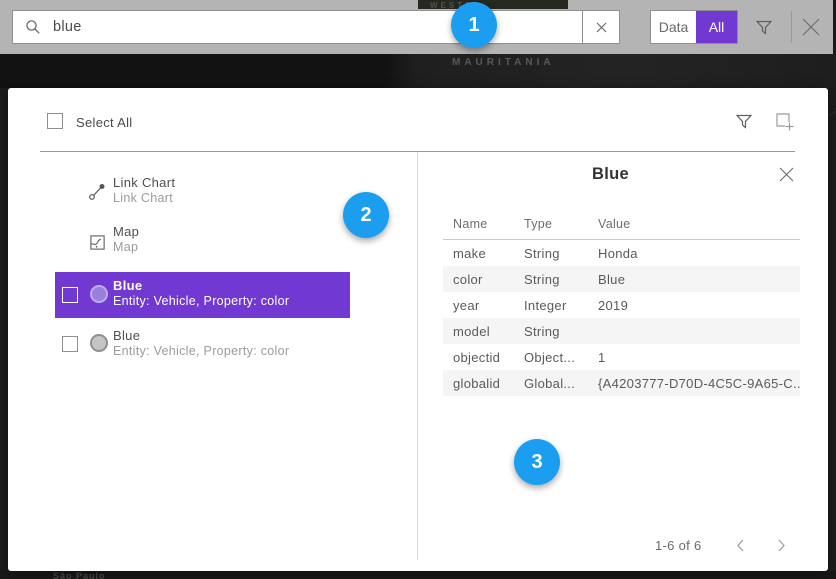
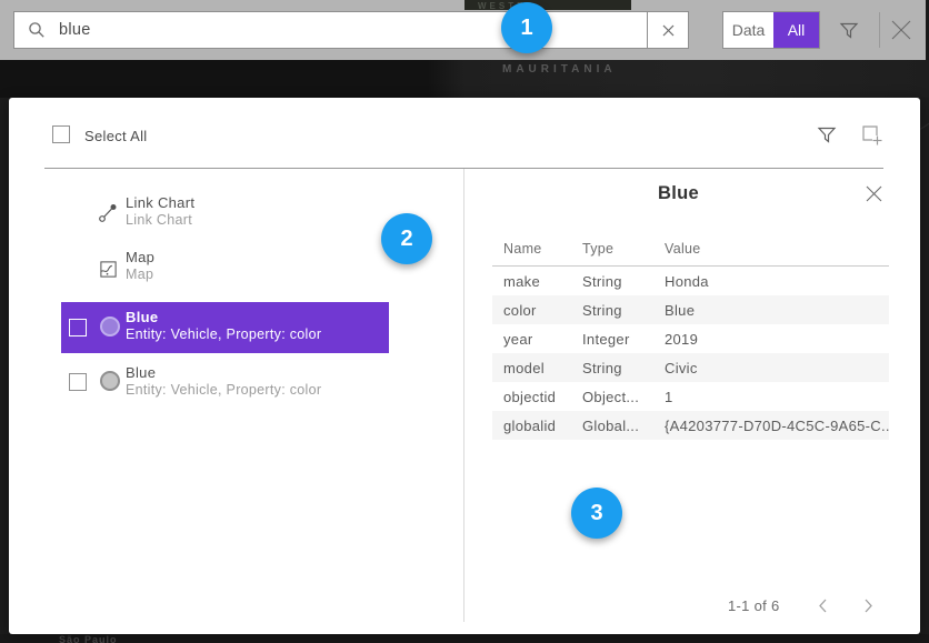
  MAURITANIA
  São Paulo
  blue
  Data
  All
  Select All
  Link Chart
  Link Chart
  Map
  Map
  Blue
  Entity: Vehicle, Property: color
  Blue
  Entity: Vehicle, Property: color
  Blue
  Name
  Type
  Value
  make
  String
  Honda
  color
  String
  Blue
  year
  Integer
  2019
  model
  String
+ Civic
  objectid
  Object...
  1
  globalid
  Global...
  {A4203777-D70D-4C5C-9A65-C..
- 1-6 of 6
+ 1-1 of 6
  1
  2
  3
